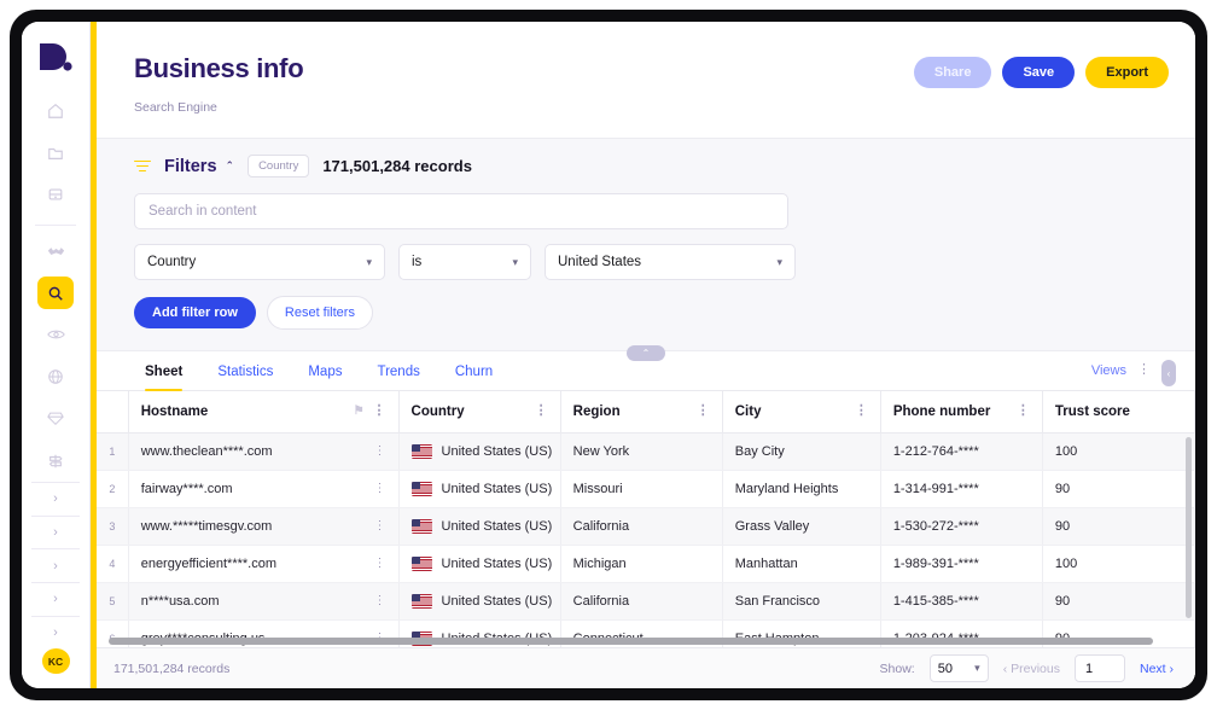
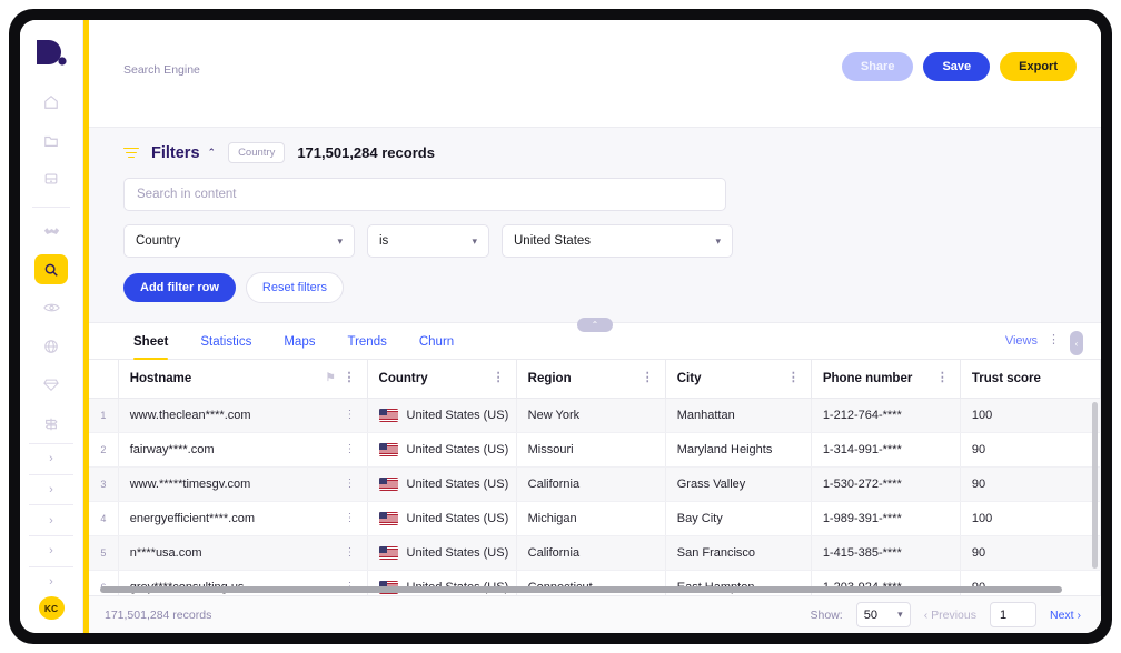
  ›
  ›
  ›
  ›
  ›
  KC
- Business info
  Search Engine
  Share
  Save
  Export
  Filters
  ⌃
  Country
  171,501,284 records
  Search in content
  Country
  ▾
  is
  ▾
  United States
  ▾
  Add filter row
  Reset filters
  ⌃
  Sheet
  Statistics
  Maps
  Trends
  Churn
  Views
  ⋮
  ‹
  	Hostname ⚑ ⋮	Country ⋮	Region ⋮	City ⋮	Phone number ⋮	Trust score
- 1	⋮www.theclean****.com	United States (US)	New York	Bay City	1-212-764-****	100
+ 1	⋮www.theclean****.com	United States (US)	New York	Manhattan	1-212-764-****	100
  2	⋮fairway****.com	United States (US)	Missouri	Maryland Heights	1-314-991-****	90
  3	⋮www.*****timesgv.com	United States (US)	California	Grass Valley	1-530-272-****	90
- 4	⋮energyefficient****.com	United States (US)	Michigan	Manhattan	1-989-391-****	100
+ 4	⋮energyefficient****.com	United States (US)	Michigan	Bay City	1-989-391-****	100
  5	⋮n****usa.com	United States (US)	California	San Francisco	1-415-385-****	90
  171,501,284 records
  Show:
  50
  ▾
  ‹ Previous
  1
  Next ›
